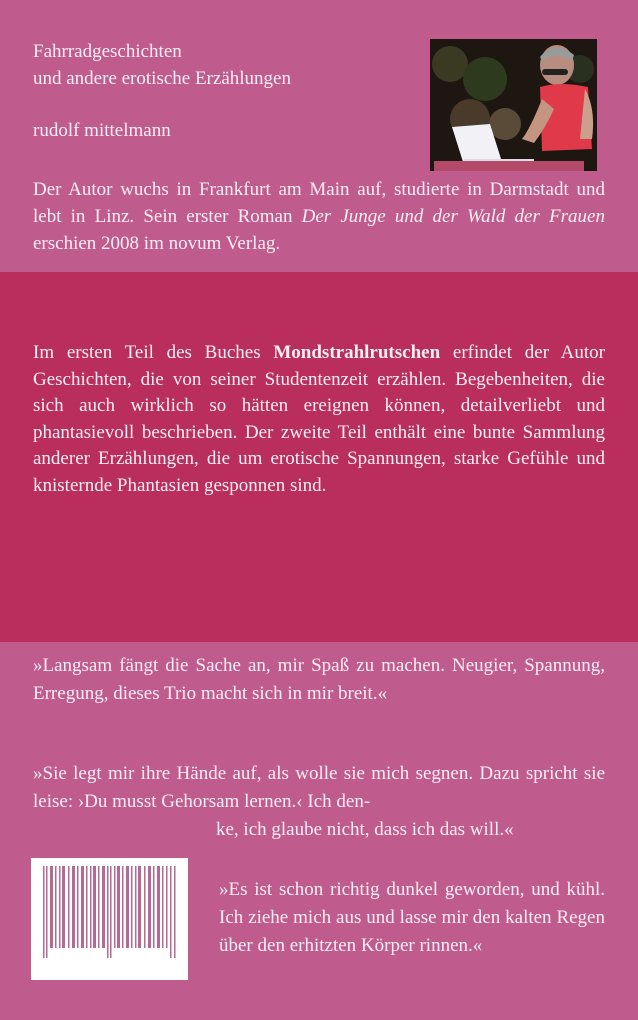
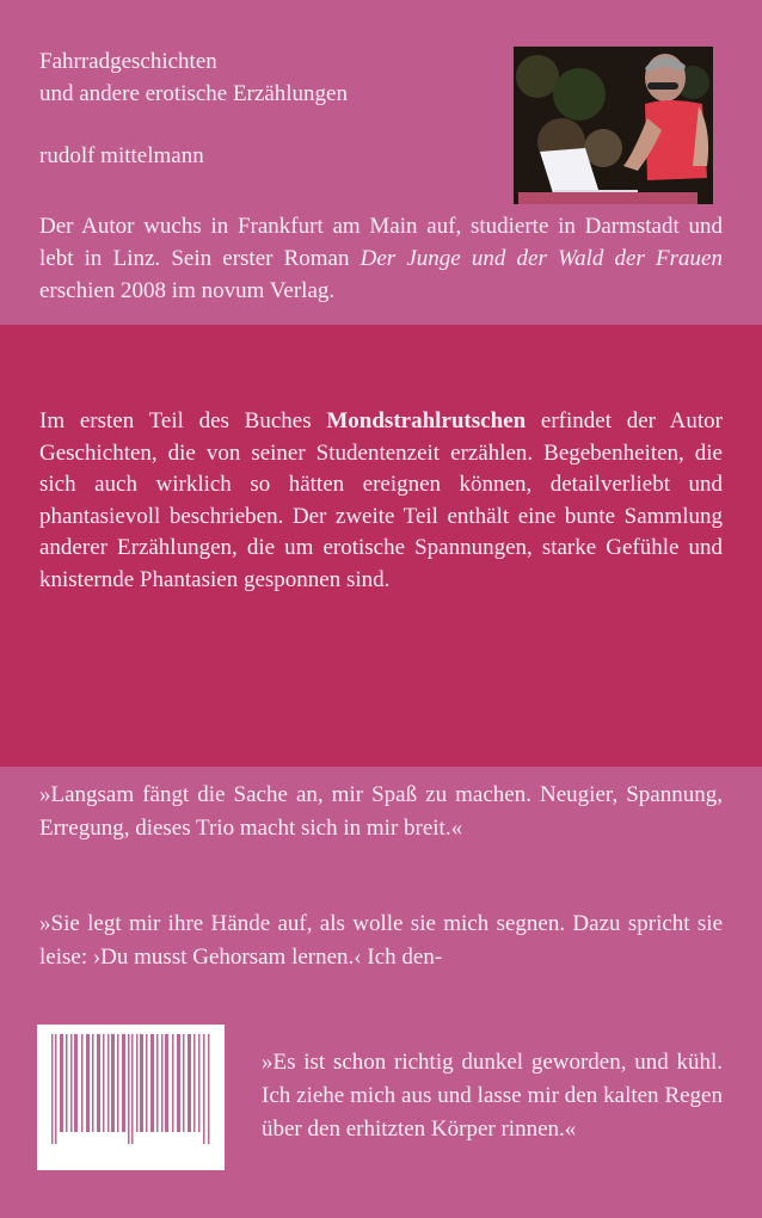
  Fahrradgeschichten
  und andere erotische Erzählungen
  rudolf mittelmann
  Der Autor wuchs in Frankfurt am Main auf, studierte in Darmstadt und lebt in Linz. Sein erster Roman Der Junge und der Wald der Frauen erschien 2008 im novum Verlag.
  Im ersten Teil des Buches Mondstrahlrutschen erfindet der Autor Geschichten, die von seiner Studentenzeit erzählen. Begebenheiten, die sich auch wirklich so hätten ereignen können, detailverliebt und phantasievoll beschrieben. Der zweite Teil enthält eine bunte Sammlung anderer Erzählungen, die um erotische Spannungen, starke Gefühle und knisternde Phantasien gesponnen sind.
  »Langsam fängt die Sache an, mir Spaß zu machen. Neugier, Spannung, Erregung, dieses Trio macht sich in mir breit.«
  »Sie legt mir ihre Hände auf, als wolle sie mich segnen. Dazu spricht sie leise: ›Du musst Gehorsam lernen.‹ Ich den-
- ke, ich glaube nicht, dass ich das will.«
  »Es ist schon richtig dunkel geworden, und kühl. Ich ziehe mich aus und lasse mir den kalten Regen über den erhitzten Körper rinnen.«
